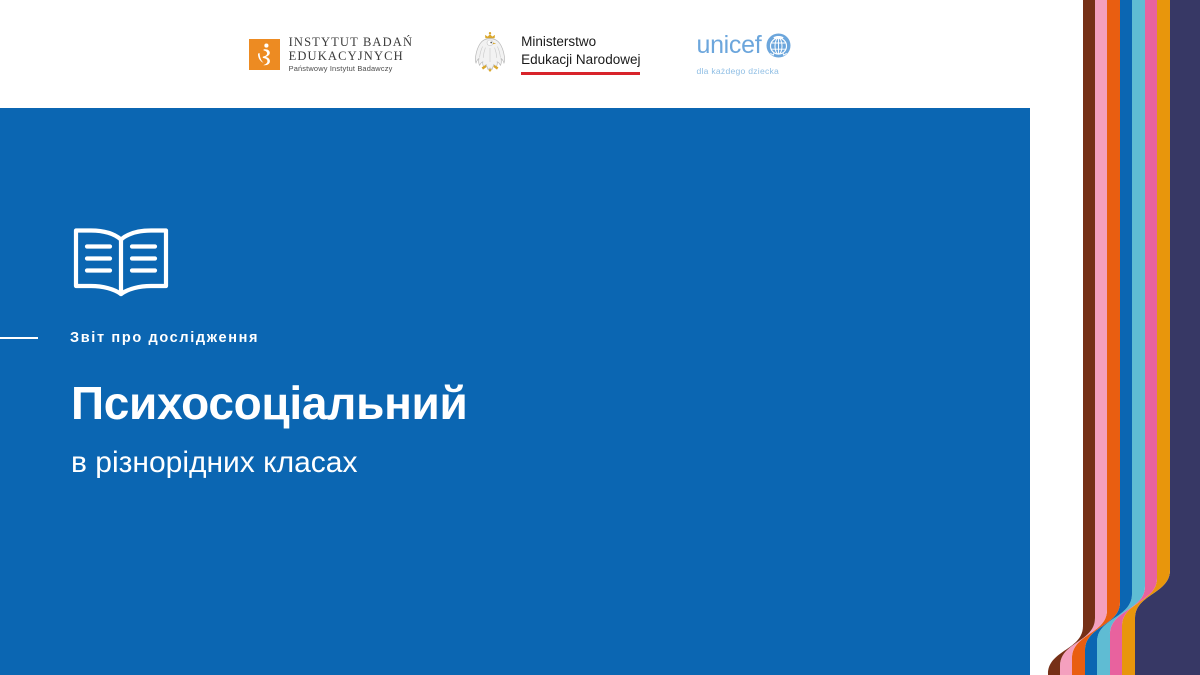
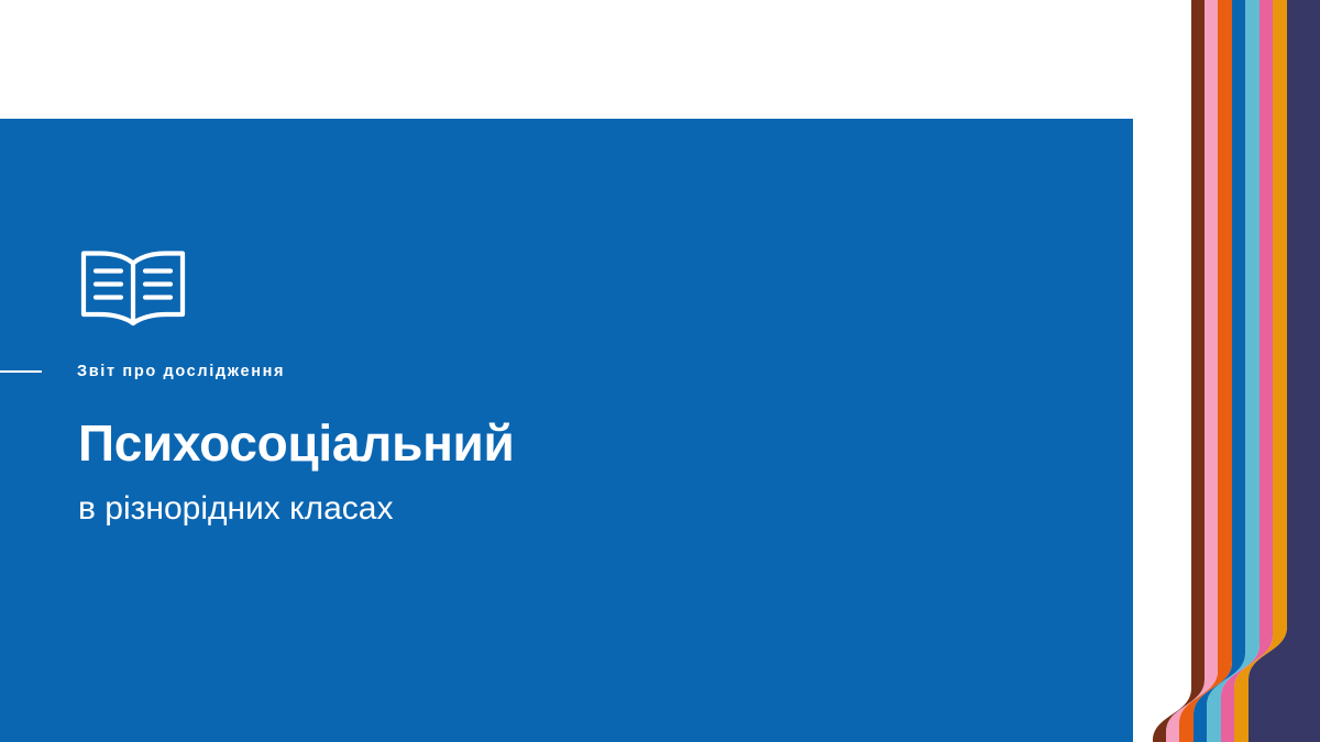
- INSTYTUT BADAŃ
- EDUKACYJNYCH
- Państwowy Instytut Badawczy
- Ministerstwo
- Edukacji Narodowej
- unicef
- dla każdego dziecka
  Звіт про дослідження
  Психосоціальний
  в різнорідних класах
